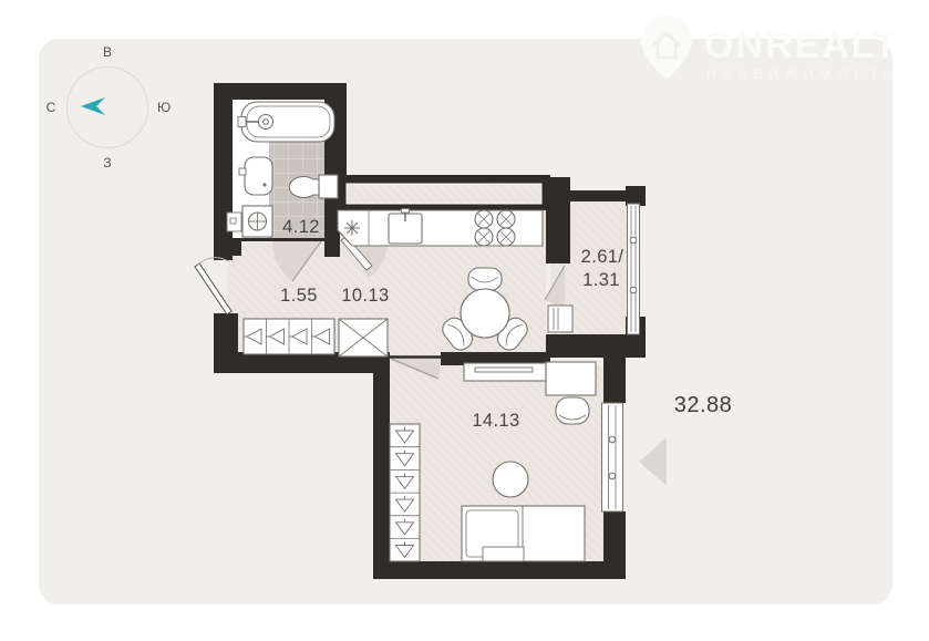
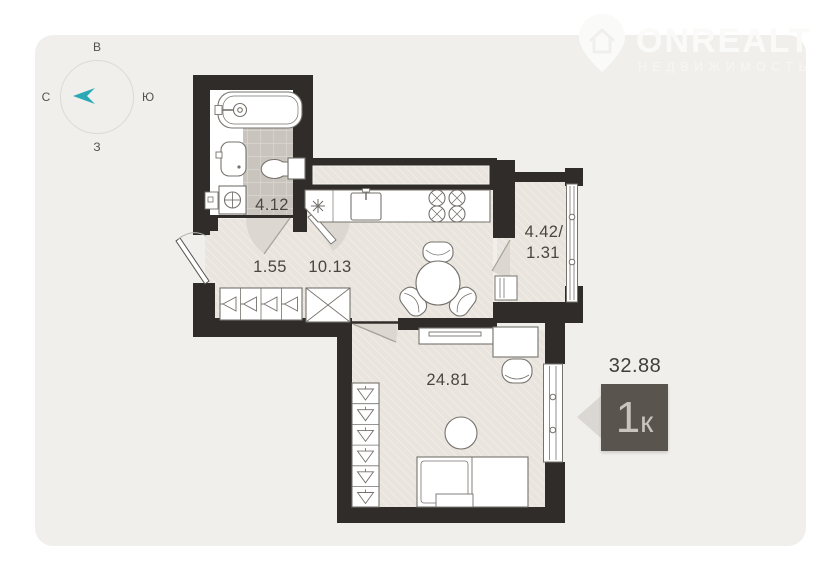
  В
  Ю
  З
  С
  4.12
  1.55
  10.13
- 2.61/
+ 4.42/
  1.31
- 14.13
+ 24.81
  32.88
+ 1
+ к
